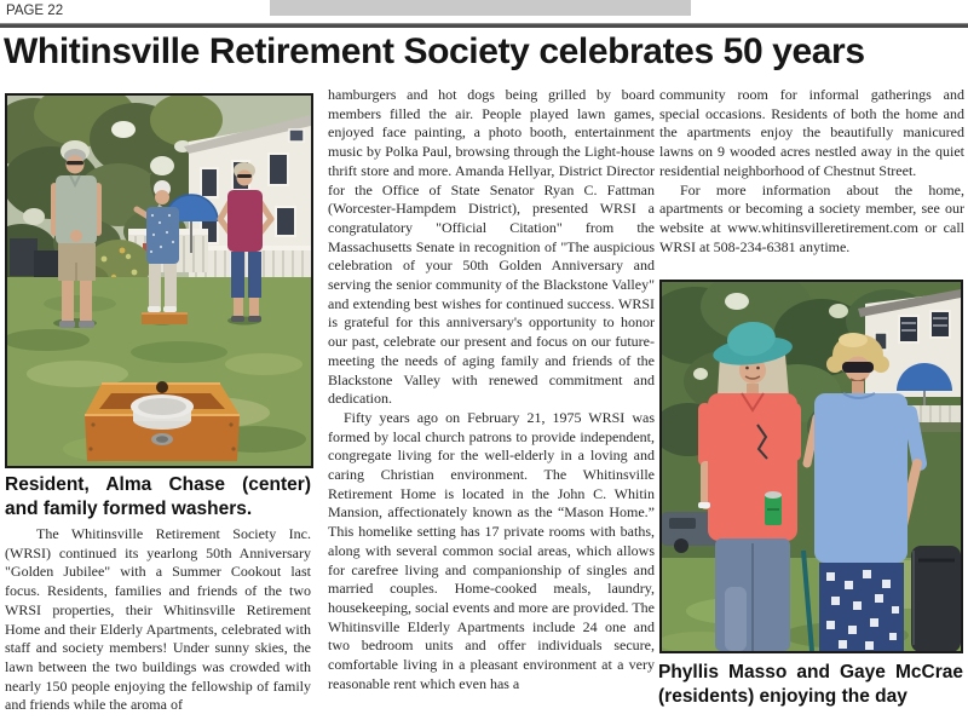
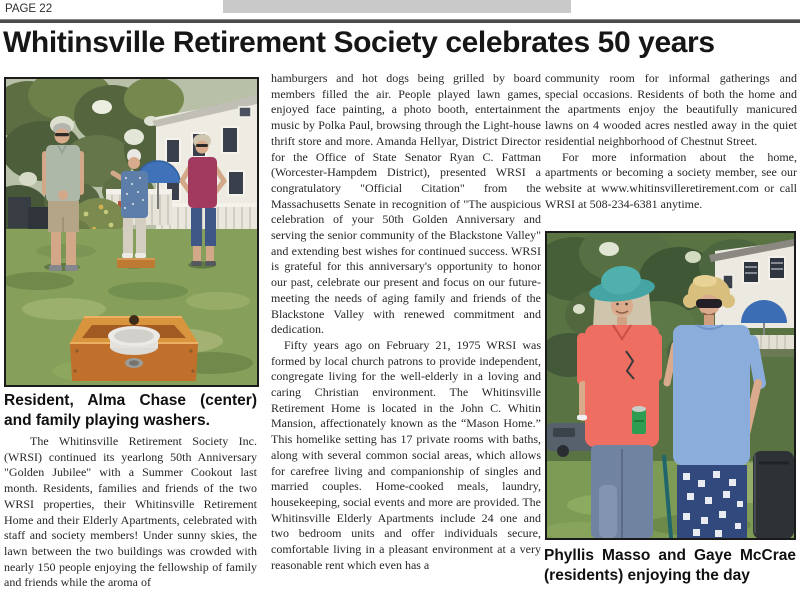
  PAGE 22
  Whitinsville Retirement Society celebrates 50 years
- Resident, Alma Chase (center) and family formed washers.
+ Resident, Alma Chase (center) and family playing washers.
- The Whitinsville Retirement Society Inc. (WRSI) continued its yearlong 50th Anniversary "Golden Jubilee" with a Summer Cookout last focus. Residents, families and friends of the two WRSI properties, their Whitinsville Retirement Home and their Elderly Apartments, celebrated with staff and society members! Under sunny skies, the lawn between the two buildings was crowded with nearly 150 people enjoying the fellowship of family and friends while the aroma of
+ The Whitinsville Retirement Society Inc. (WRSI) continued its yearlong 50th Anniversary "Golden Jubilee" with a Summer Cookout last month. Residents, families and friends of the two WRSI properties, their Whitinsville Retirement Home and their Elderly Apartments, celebrated with staff and society members! Under sunny skies, the lawn between the two buildings was crowded with nearly 150 people enjoying the fellowship of family and friends while the aroma of
  hamburgers and hot dogs being grilled by board members filled the air. People played lawn games, enjoyed face painting, a photo booth, entertainment music by Polka Paul, browsing through the Light-house thrift store and more. Amanda Hellyar, District Director for the Office of State Senator Ryan C. Fattman (Worcester-Hampdem District), presented WRSI a congratulatory "Official Citation" from the Massachusetts Senate in recognition of "The auspicious celebration of your 50th Golden Anniversary and serving the senior community of the Blackstone Valley" and extending best wishes for continued success. WRSI is grateful for this anniversary's opportunity to honor our past, celebrate our present and focus on our future- meeting the needs of aging family and friends of the Blackstone Valley with renewed commitment and dedication.
  Fifty years ago on February 21, 1975 WRSI was formed by local church patrons to provide independent, congregate living for the well-elderly in a loving and caring Christian environment. The Whitinsville Retirement Home is located in the John C. Whitin Mansion, affectionately known as the “Mason Home.” This homelike setting has 17 private rooms with baths, along with several common social areas, which allows for carefree living and companionship of singles and married couples. Home-cooked meals, laundry, housekeeping, social events and more are provided. The Whitinsville Elderly Apartments include 24 one and two bedroom units and offer individuals secure, comfortable living in a pleasant environment at a very reasonable rent which even has a
- community room for informal gatherings and special occasions. Residents of both the home and the apartments enjoy the beautifully manicured lawns on 9 wooded acres nestled away in the quiet residential neighborhood of Chestnut Street.
+ community room for informal gatherings and special occasions. Residents of both the home and the apartments enjoy the beautifully manicured lawns on 4 wooded acres nestled away in the quiet residential neighborhood of Chestnut Street.
  For more information about the home, apartments or becoming a society member, see our website at www.whitinsvilleretirement.com or call WRSI at 508-234-6381 anytime.
  Phyllis Masso and Gaye McCrae (residents) enjoying the day
